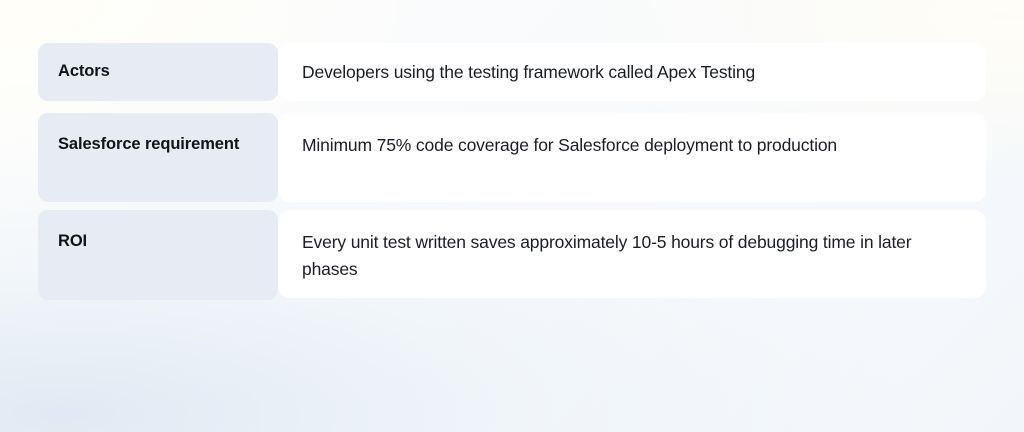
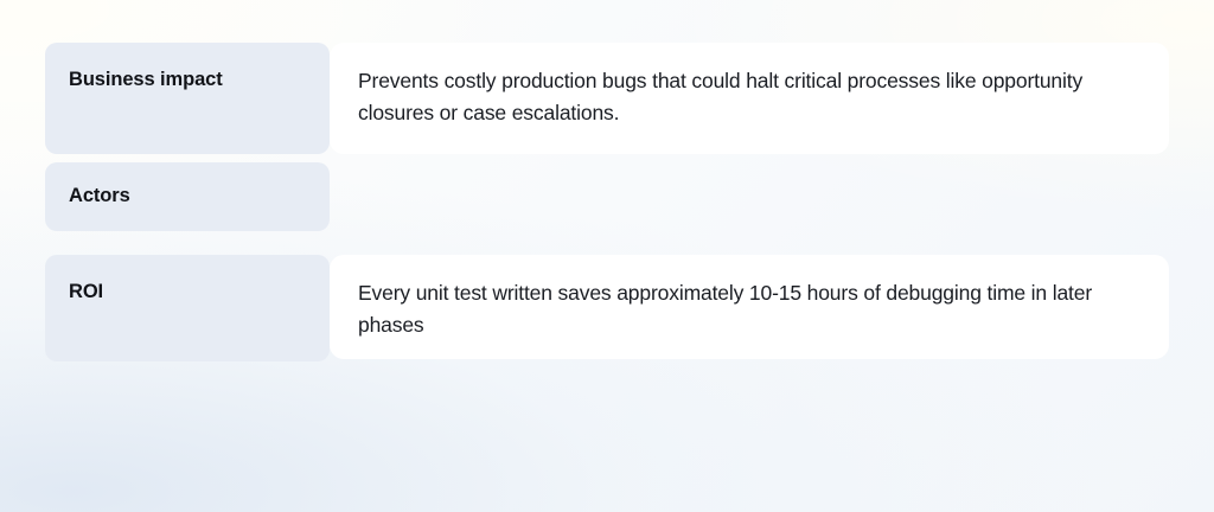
+ Business impact
+ Prevents costly production bugs that could halt critical processes like opportunity closures or case escalations.
  Actors
- Developers using the testing framework called Apex Testing
- Salesforce requirement
- Minimum 75% code coverage for Salesforce deployment to production
  ROI
- Every unit test written saves approximately 10-5 hours of debugging time in later phases
+ Every unit test written saves approximately 10-15 hours of debugging time in later phases
